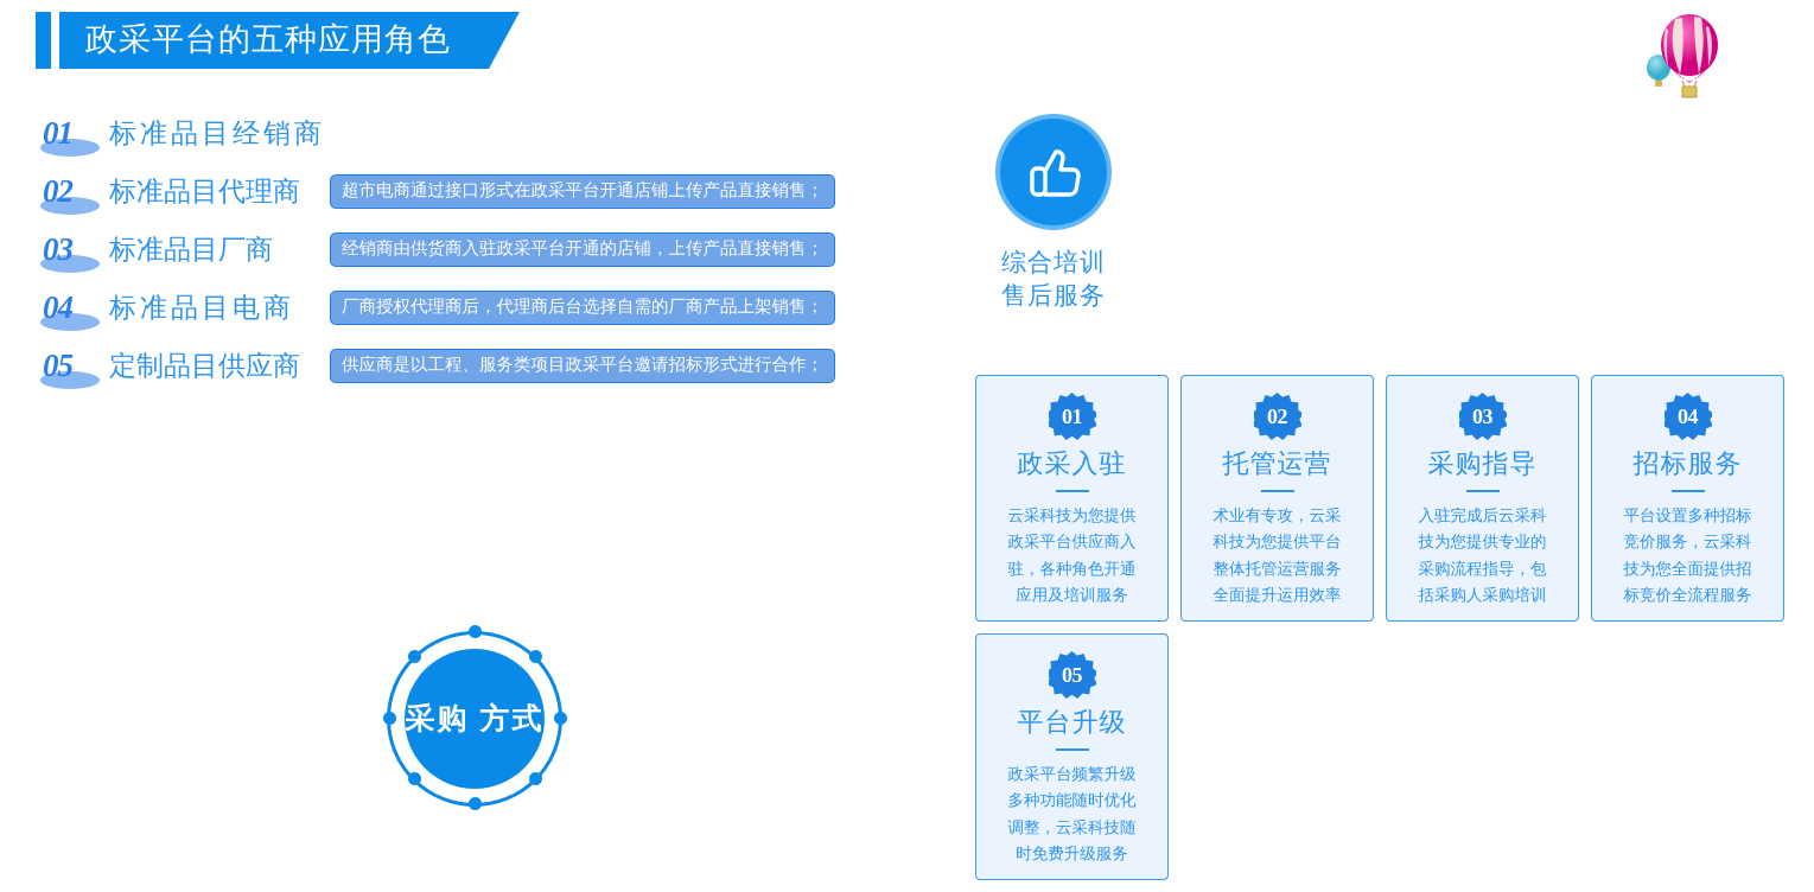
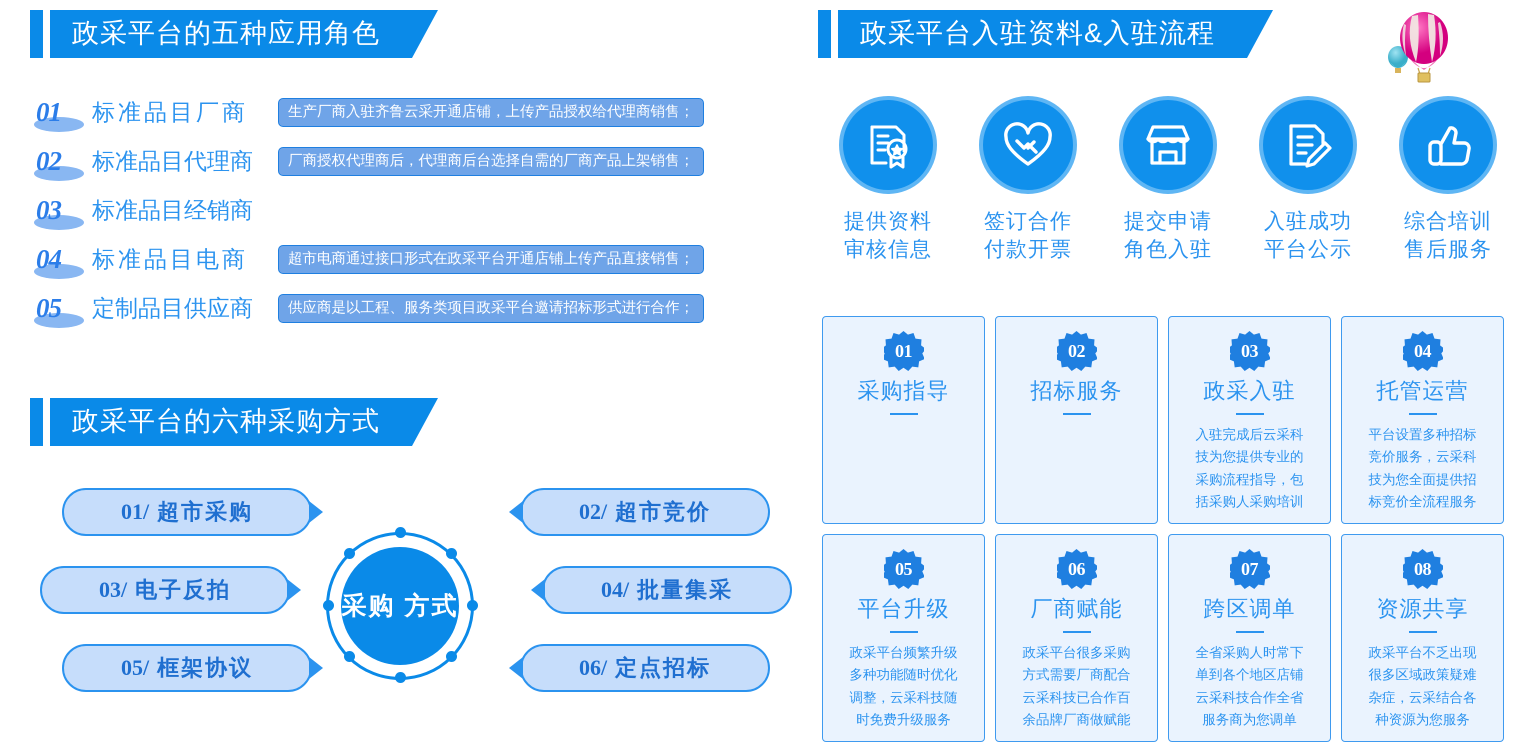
  政采平台的五种应用角色
  01
- 标准品目经销商
+ 标准品目厂商
+ 生产厂商入驻齐鲁云采开通店铺，上传产品授权给代理商销售；
  02
  标准品目代理商
- 超市电商通过接口形式在政采平台开通店铺上传产品直接销售；
+ 厂商授权代理商后，代理商后台选择自需的厂商产品上架销售；
  03
- 标准品目厂商
+ 标准品目经销商
- 经销商由供货商入驻政采平台开通的店铺，上传产品直接销售；
  04
  标准品目电商
- 厂商授权代理商后，代理商后台选择自需的厂商产品上架销售；
+ 超市电商通过接口形式在政采平台开通店铺上传产品直接销售；
  05
  定制品目供应商
  供应商是以工程、服务类项目政采平台邀请招标形式进行合作；
+ 政采平台的六种采购方式
+ 01/
+ 超市采购
+ 03/
+ 电子反拍
+ 05/
+ 框架协议
+ 02/
+ 超市竞价
+ 04/
+ 批量集采
+ 06/
+ 定点招标
  采购 方式
+ 政采平台入驻资料&入驻流程
+ 提供资料
+ 审核信息
+ 签订合作
+ 付款开票
+ 提交申请
+ 角色入驻
+ 入驻成功
+ 平台公示
  综合培训
  售后服务
  01
- 政采入驻
+ 采购指导
- 云采科技为您提供
- 政采平台供应商入
- 驻，各种角色开通
- 应用及培训服务
  02
- 托管运营
+ 招标服务
- 术业有专攻，云采
- 科技为您提供平台
- 整体托管运营服务
- 全面提升运用效率
  03
- 采购指导
+ 政采入驻
  入驻完成后云采科
  技为您提供专业的
  采购流程指导，包
  括采购人采购培训
  04
- 招标服务
+ 托管运营
  平台设置多种招标
  竞价服务，云采科
  技为您全面提供招
  标竞价全流程服务
  05
  平台升级
  政采平台频繁升级
  多种功能随时优化
  调整，云采科技随
  时免费升级服务
+ 06
+ 厂商赋能
+ 政采平台很多采购
+ 方式需要厂商配合
+ 云采科技已合作百
+ 余品牌厂商做赋能
+ 07
+ 跨区调单
+ 全省采购人时常下
+ 单到各个地区店铺
+ 云采科技合作全省
+ 服务商为您调单
+ 08
+ 资源共享
+ 政采平台不乏出现
+ 很多区域政策疑难
+ 杂症，云采结合各
+ 种资源为您服务
